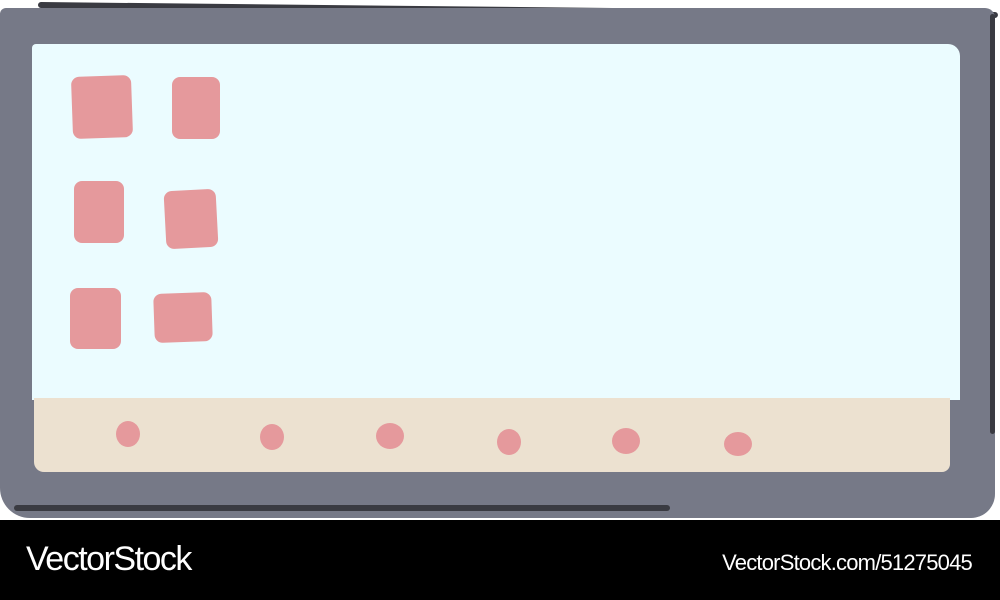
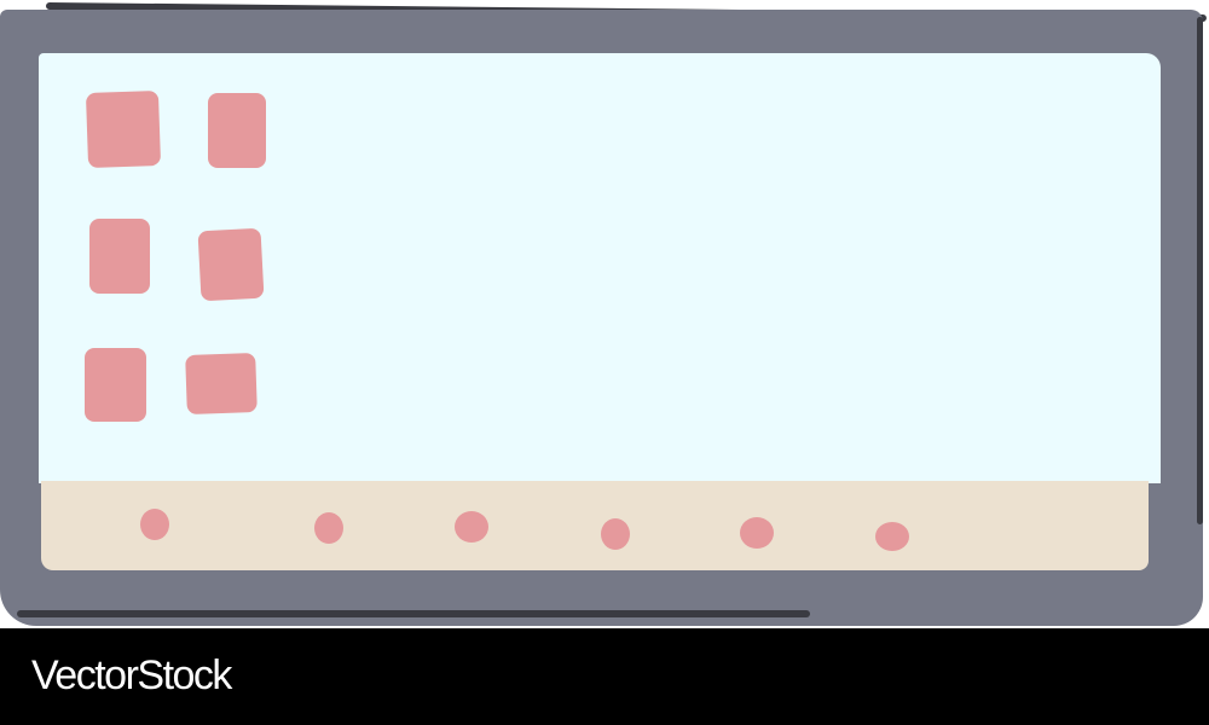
  VectorStock
- VectorStock.com/51275045
